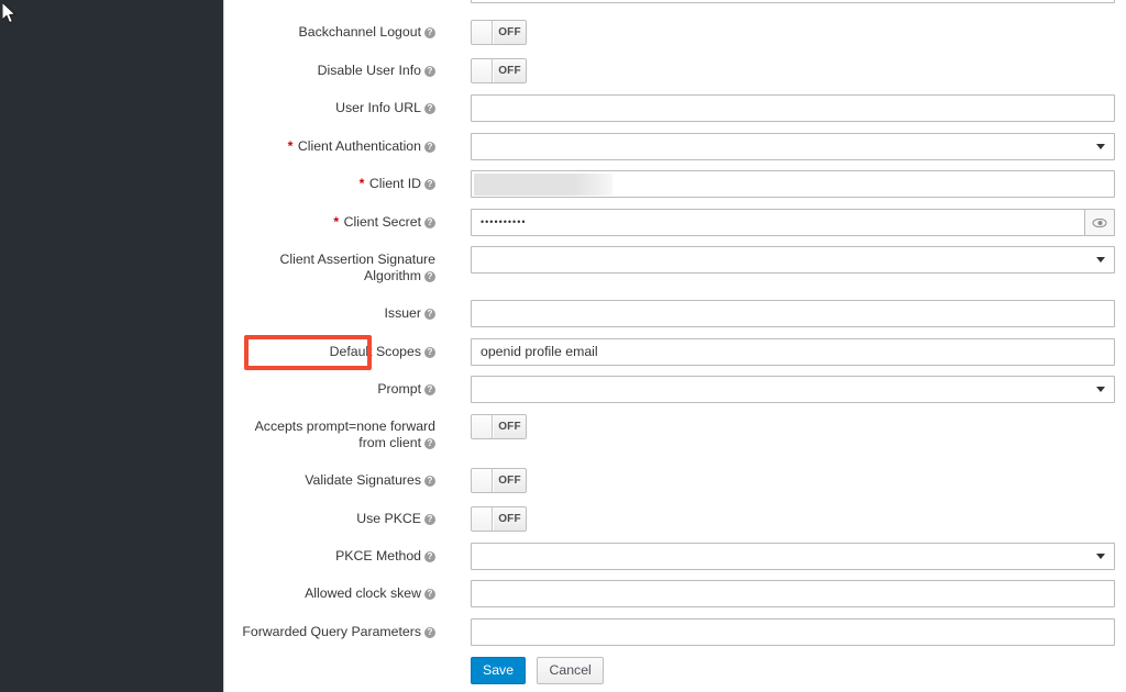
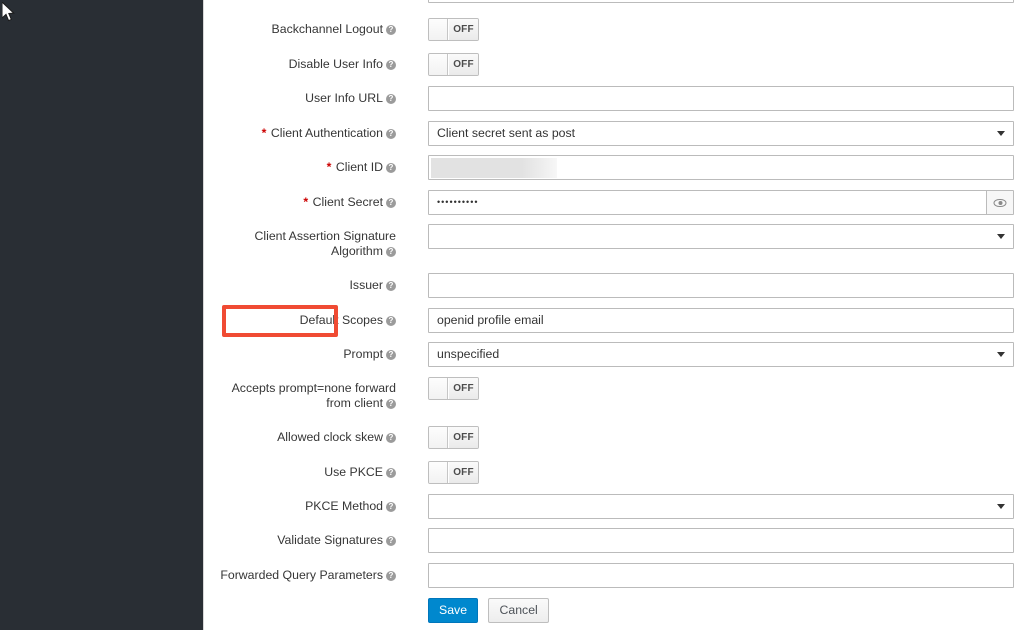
  Backchannel Logout ?
  OFF
  Disable User Info ?
  OFF
  User Info URL ?
  * Client Authentication ?
+ Client secret sent as post
  * Client ID ?
  * Client Secret ?
  ••••••••••
  Client Assertion Signature Algorithm ?
  Issuer ?
  Default Scopes ?
  openid profile email
  Prompt ?
+ unspecified
  Accepts prompt=none forward from client ?
  OFF
- Validate Signatures ?
+ Allowed clock skew ?
  OFF
  Use PKCE ?
  OFF
  PKCE Method ?
- Allowed clock skew ?
+ Validate Signatures ?
  Forwarded Query Parameters ?
  Save Cancel
